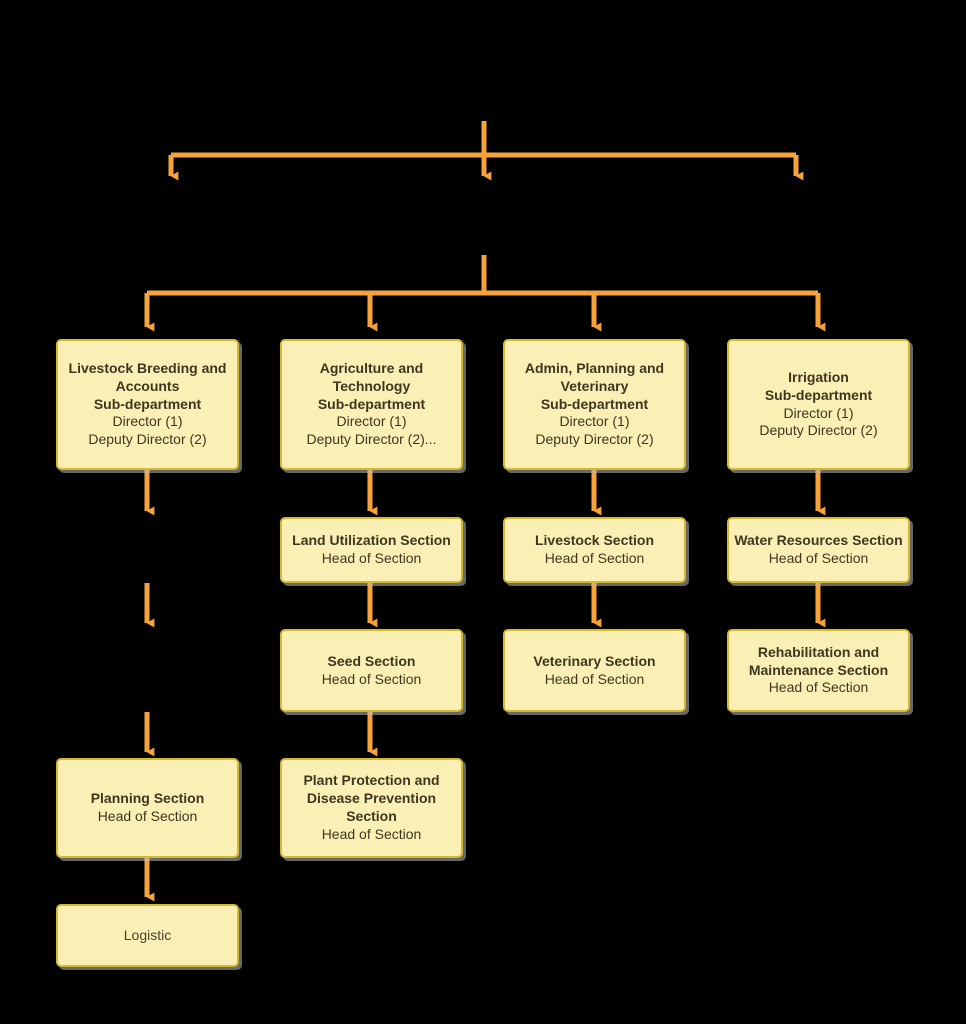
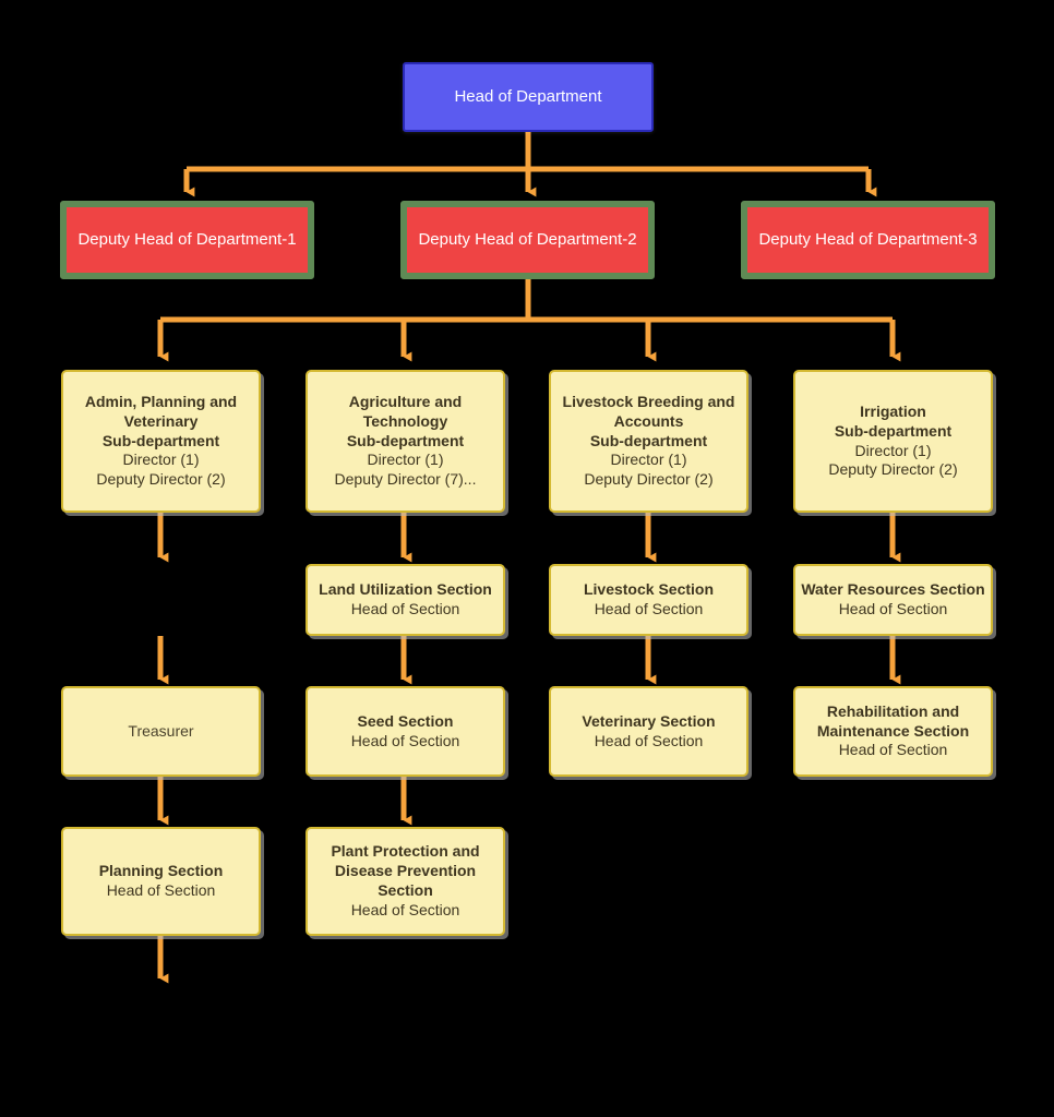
+ Head of Department
+ Deputy Head of Department-1
+ Deputy Head of Department-2
+ Deputy Head of Department-3
- Livestock Breeding and
+ Admin, Planning and
- Accounts
+ Veterinary
  Sub-department
  Director (1)
  Deputy Director (2)
  Agriculture and
  Technology
  Sub-department
  Director (1)
- Deputy Director (2)...
+ Deputy Director (7)...
- Admin, Planning and
+ Livestock Breeding and
- Veterinary
+ Accounts
  Sub-department
  Director (1)
  Deputy Director (2)
  Irrigation
  Sub-department
  Director (1)
  Deputy Director (2)
  Land Utilization Section
  Head of Section
  Livestock Section
  Head of Section
  Water Resources Section
  Head of Section
+ Treasurer
  Seed Section
  Head of Section
  Veterinary Section
  Head of Section
  Rehabilitation and
  Maintenance Section
  Head of Section
  Planning Section
  Head of Section
  Plant Protection and
  Disease Prevention
  Section
  Head of Section
- Logistic
